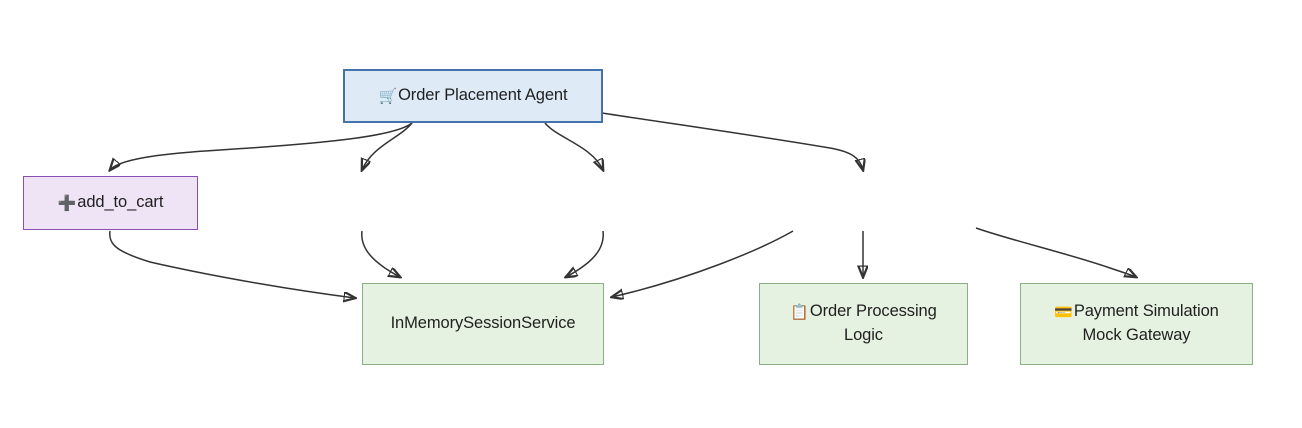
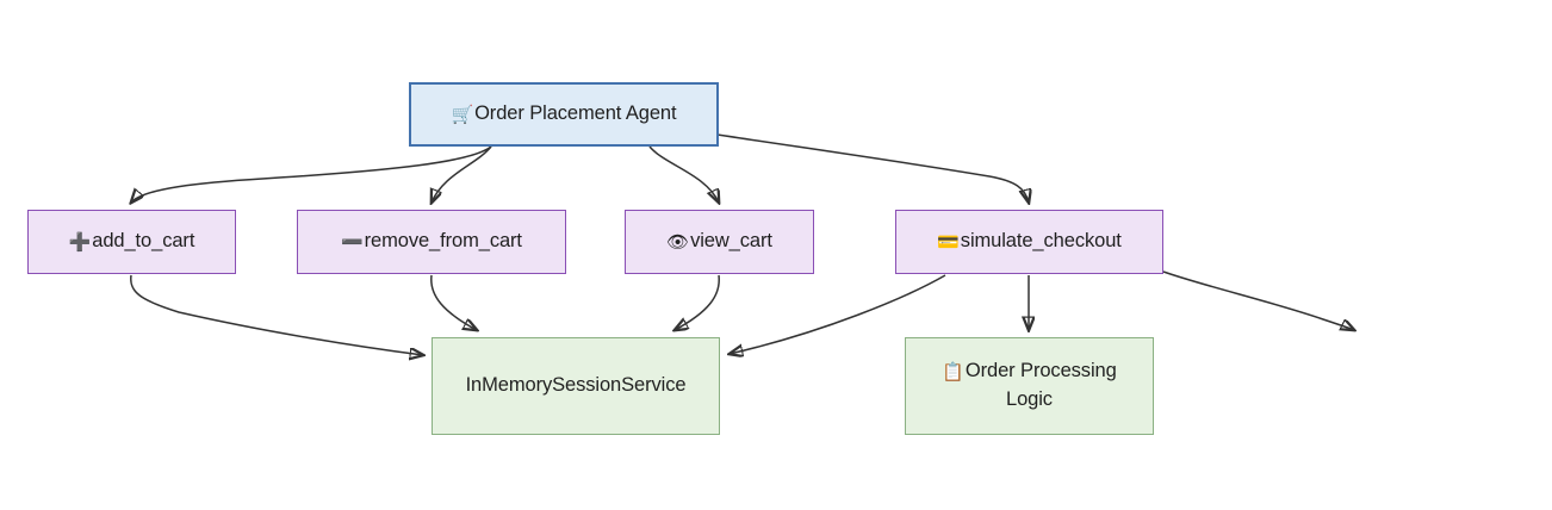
  🛒Order Placement Agent
  ➕add_to_cart
+ ➖remove_from_cart
+ 👁view_cart
+ 💳simulate_checkout
  InMemorySessionService
  📋Order Processing
  Logic
- 💳Payment Simulation
- Mock Gateway
